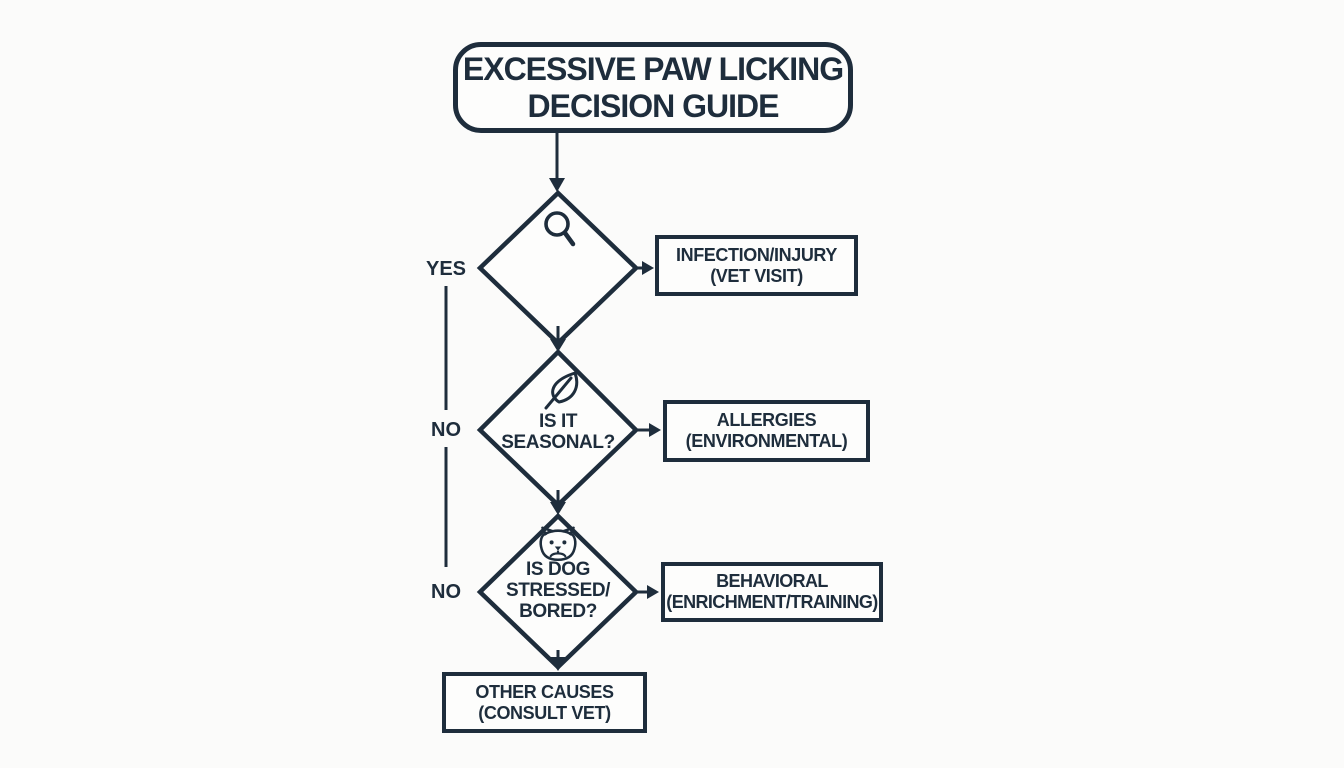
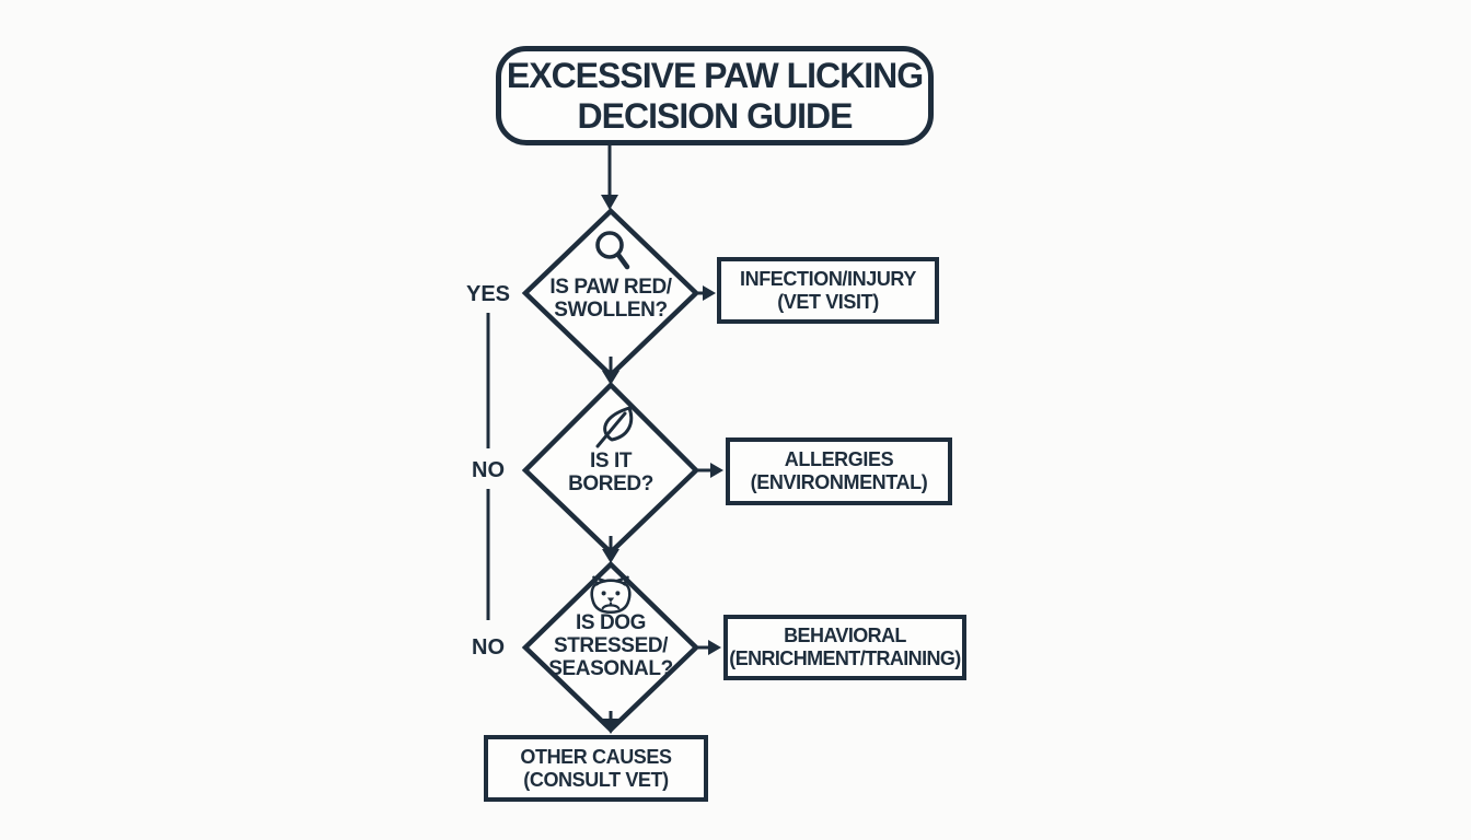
  EXCESSIVE PAW LICKING
  DECISION GUIDE
  YES
  NO
  NO
+ IS PAW RED/
+ SWOLLEN?
  IS IT
- SEASONAL?
+ BORED?
  IS DOG
  STRESSED/
- BORED?
+ SEASONAL?
  INFECTION/INJURY
  (VET VISIT)
  ALLERGIES
  (ENVIRONMENTAL)
  BEHAVIORAL
  (ENRICHMENT/TRAINING)
  OTHER CAUSES
  (CONSULT VET)
